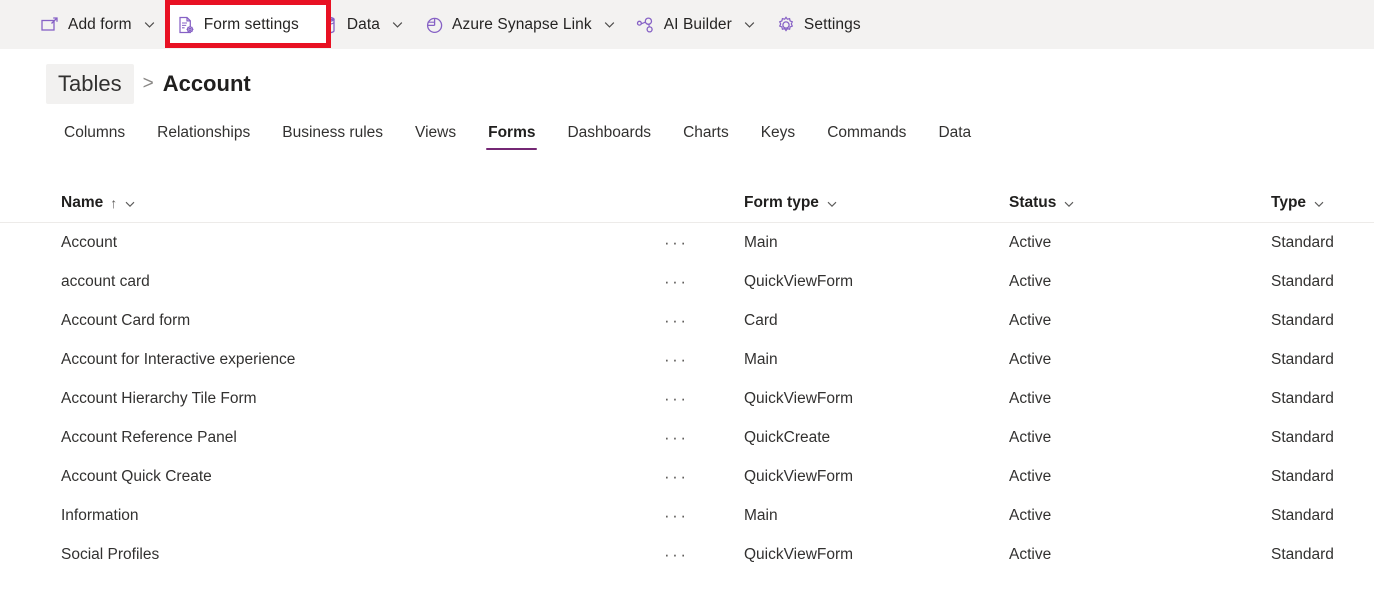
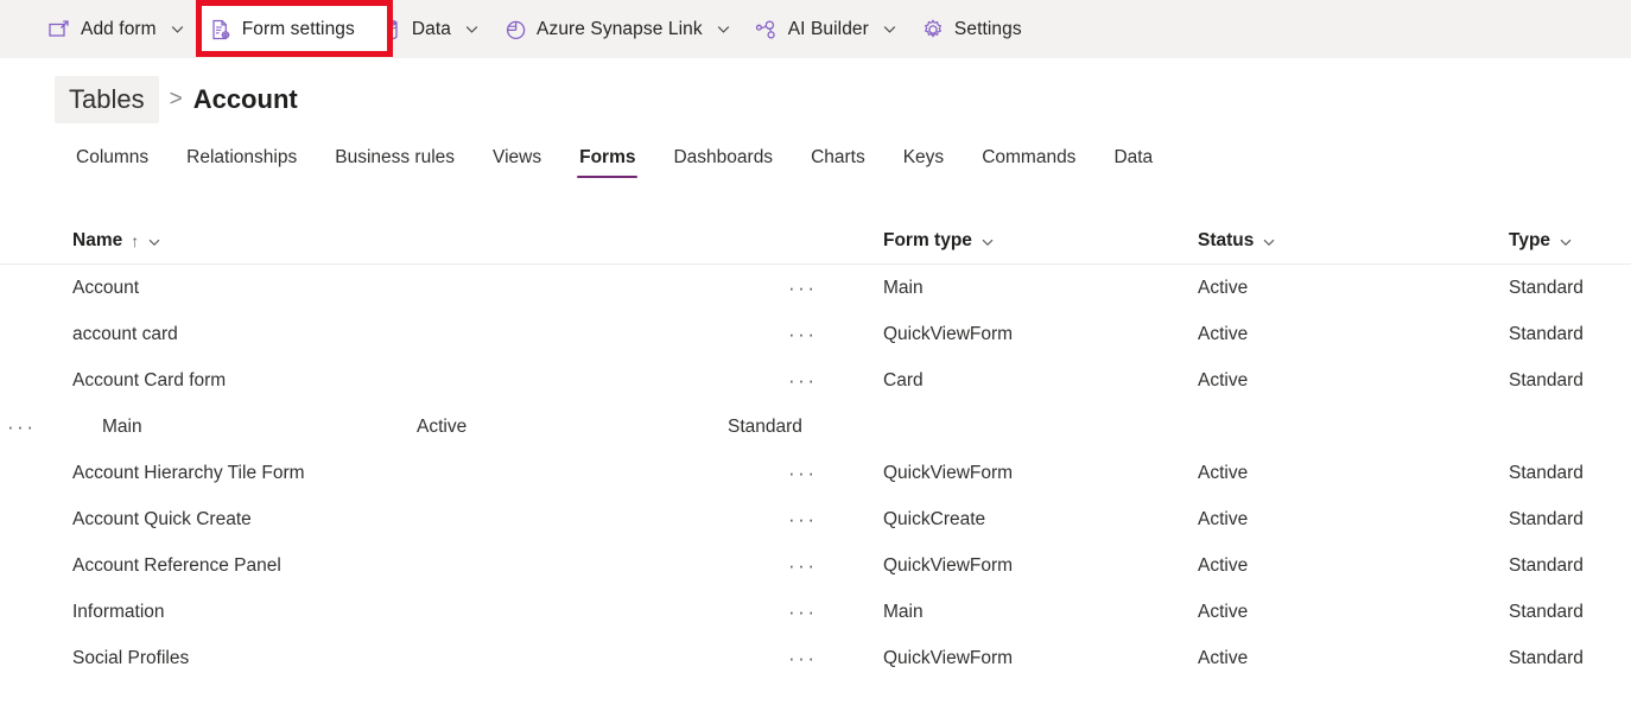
  Add form
  Form settings
  Data
  Azure Synapse Link
  AI Builder
  Settings
  Tables
  >
  Account
  Columns
  Relationships
  Business rules
  Views
  Forms
  Dashboards
  Charts
  Keys
  Commands
  Data
  Name
  ↑
  Form type
  Status
  Type
  Account
  ···
  Main
  Active
  Standard
  account card
  ···
  QuickViewForm
  Active
  Standard
  Account Card form
  ···
  Card
  Active
  Standard
- Account for Interactive experience
  ···
  Main
  Active
  Standard
  Account Hierarchy Tile Form
  ···
  QuickViewForm
  Active
  Standard
- Account Reference Panel
+ Account Quick Create
  ···
  QuickCreate
  Active
  Standard
- Account Quick Create
+ Account Reference Panel
  ···
  QuickViewForm
  Active
  Standard
  Information
  ···
  Main
  Active
  Standard
  Social Profiles
  ···
  QuickViewForm
  Active
  Standard
